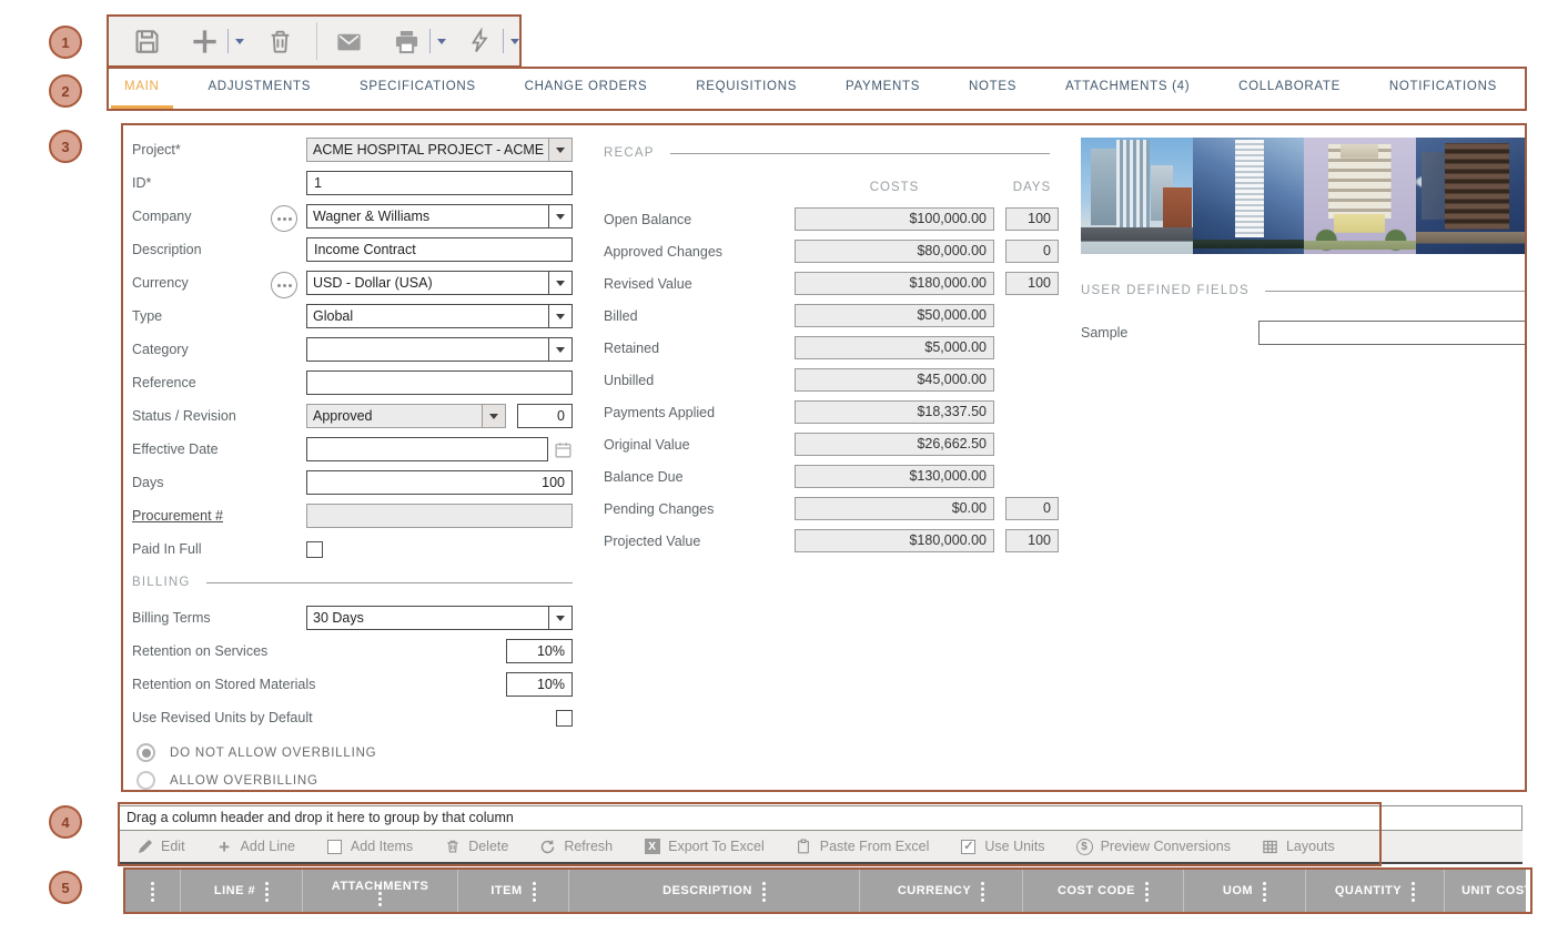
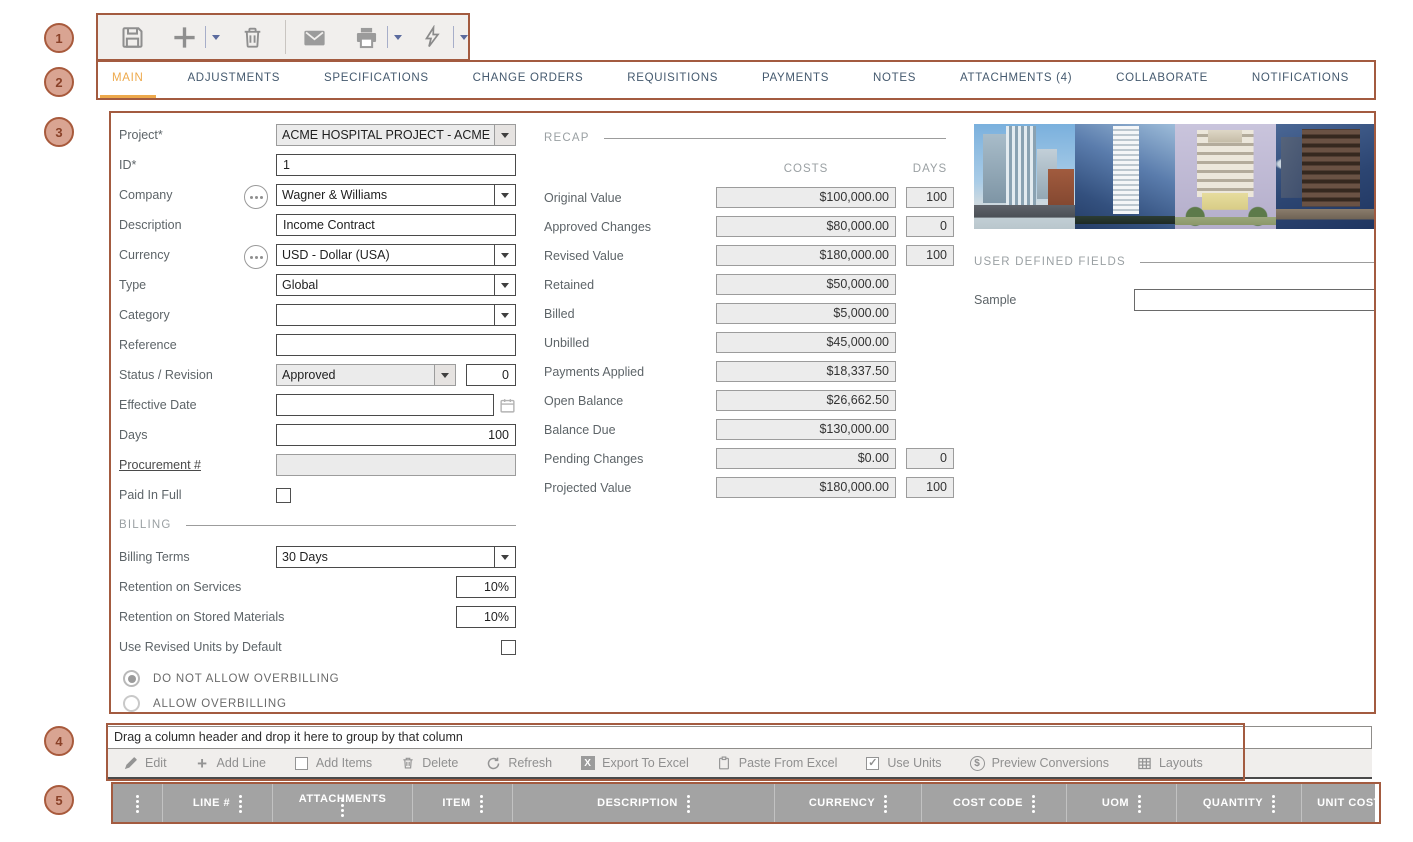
  MAIN
  ADJUSTMENTS
  SPECIFICATIONS
  CHANGE ORDERS
  REQUISITIONS
  PAYMENTS
  NOTES
  ATTACHMENTS (4)
  COLLABORATE
  NOTIFICATIONS
  Project*
  ACME HOSPITAL PROJECT - ACME
  ID*
  1
  Company
  Wagner & Williams
  Description
  Income Contract
  Currency
  USD - Dollar (USA)
  Type
  Global
  Category
  Reference
  Status / Revision
  Approved
  0
  Effective Date
  Days
  100
  Procurement #
  Paid In Full
  BILLING
  Billing Terms
  30 Days
  Retention on Services
  10%
  Retention on Stored Materials
  10%
  Use Revised Units by Default
  DO NOT ALLOW OVERBILLING
  ALLOW OVERBILLING
  RECAP
  COSTS
  DAYS
- Open Balance
+ Original Value
  $100,000.00
  100
  Approved Changes
  $80,000.00
  0
  Revised Value
  $180,000.00
  100
- Billed
+ Retained
  $50,000.00
- Retained
+ Billed
  $5,000.00
  Unbilled
  $45,000.00
  Payments Applied
  $18,337.50
- Original Value
+ Open Balance
  $26,662.50
  Balance Due
  $130,000.00
  Pending Changes
  $0.00
  0
  Projected Value
  $180,000.00
  100
  USER DEFINED FIELDS
  Sample
  Drag a column header and drop it here to group by that column
  Edit
  +
  Add Line
  Add Items
  Delete
  Refresh
  X
  Export To Excel
  Paste From Excel
  ✓
  Use Units
  $
  Preview Conversions
  Layouts
  LINE #
  ATTACHMENTS
  ITEM
  DESCRIPTION
  CURRENCY
  COST CODE
  UOM
  QUANTITY
  UNIT COS
  1
  2
  3
  4
  5
